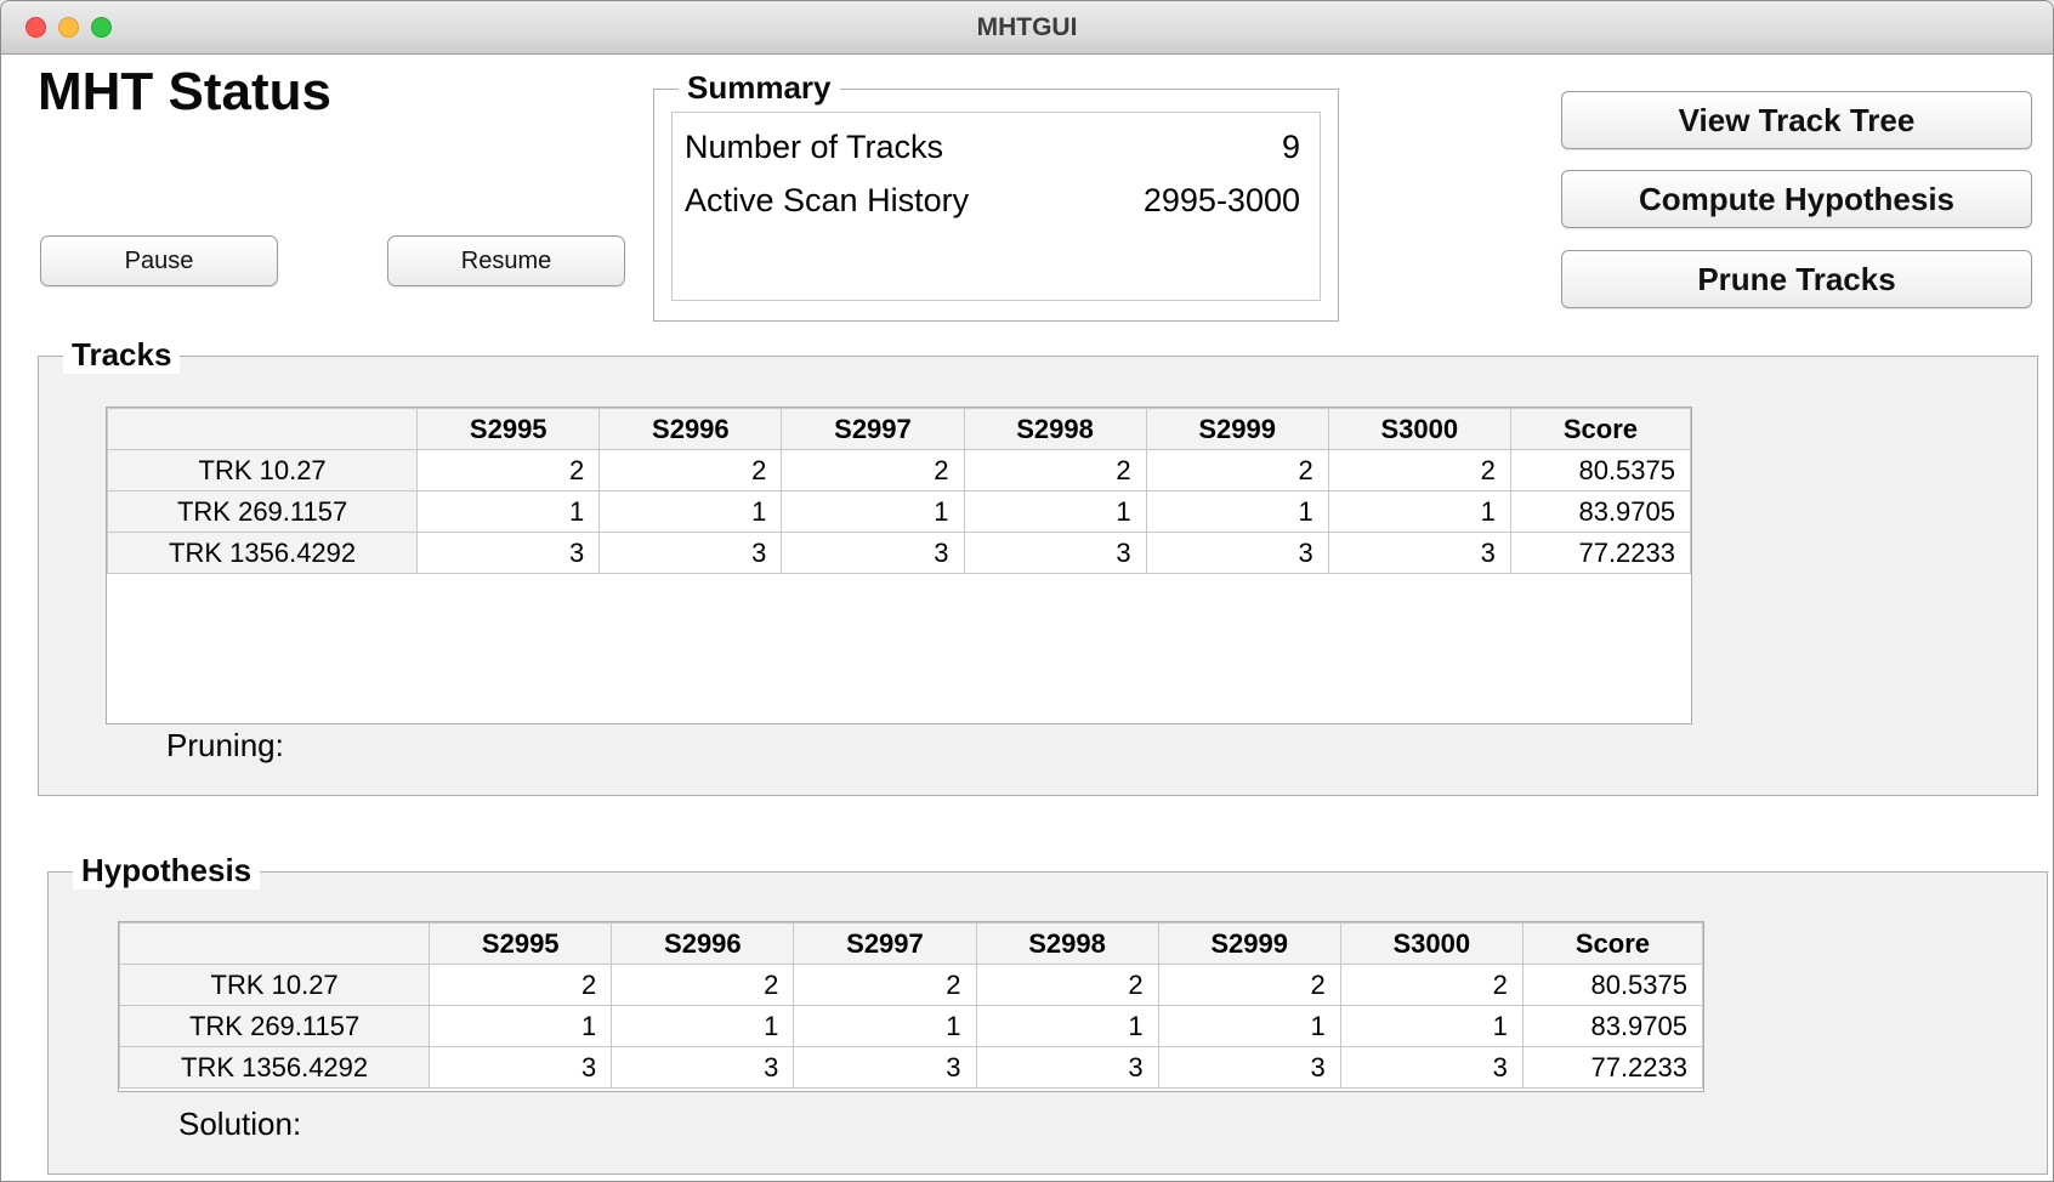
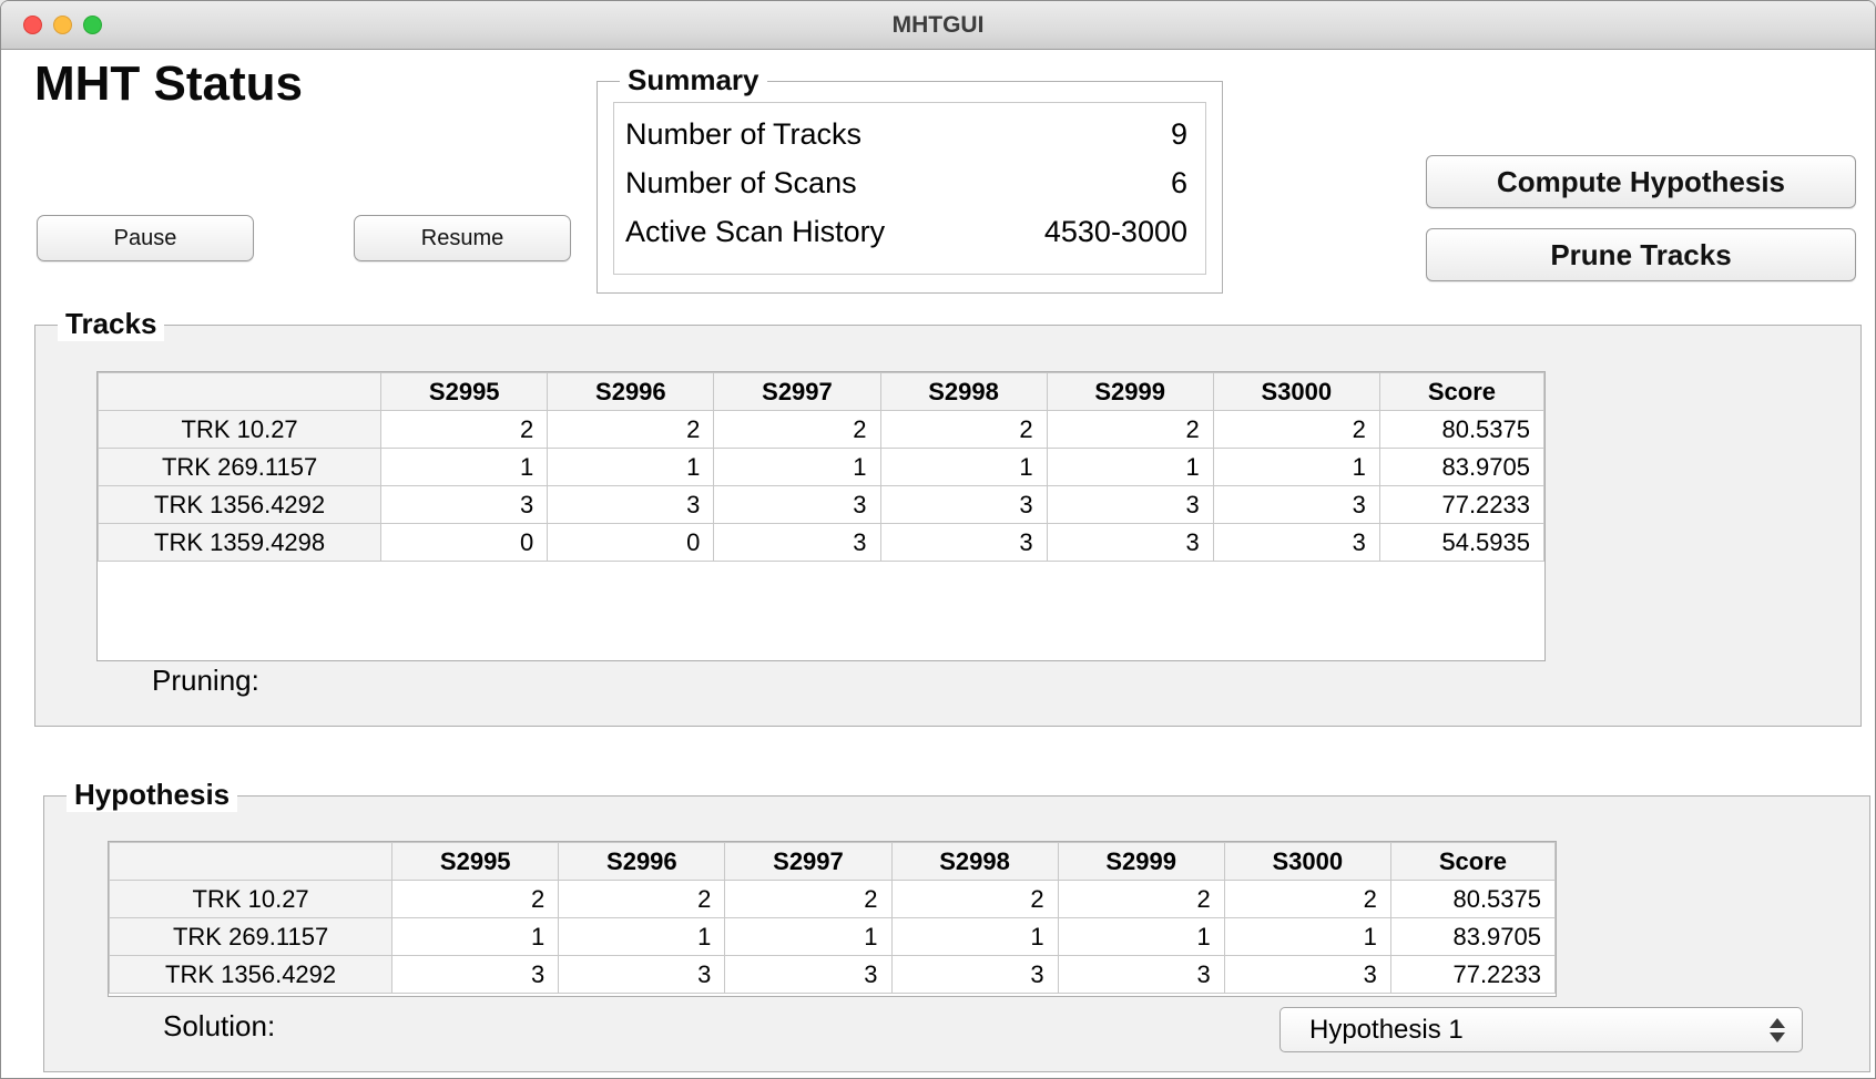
  MHTGUI
  MHT Status
  Summary
  Number of Tracks
  9
+ Number of Scans
+ 6
  Active Scan History
- 2995-3000
+ 4530-3000
- View Track Tree
  Compute Hypothesis
  Prune Tracks
  Pause
  Resume
  Tracks
  	S2995	S2996	S2997	S2998	S2999	S3000	Score
  TRK 10.27	2	2	2	2	2	2	80.5375
  TRK 269.1157	1	1	1	1	1	1	83.9705
  TRK 1356.4292	3	3	3	3	3	3	77.2233
+ TRK 1359.4298	0	0	3	3	3	3	54.5935
  Pruning:
  Hypothesis
  	S2995	S2996	S2997	S2998	S2999	S3000	Score
  TRK 10.27	2	2	2	2	2	2	80.5375
  TRK 269.1157	1	1	1	1	1	1	83.9705
  TRK 1356.4292	3	3	3	3	3	3	77.2233
  Solution:
+ Hypothesis 1
